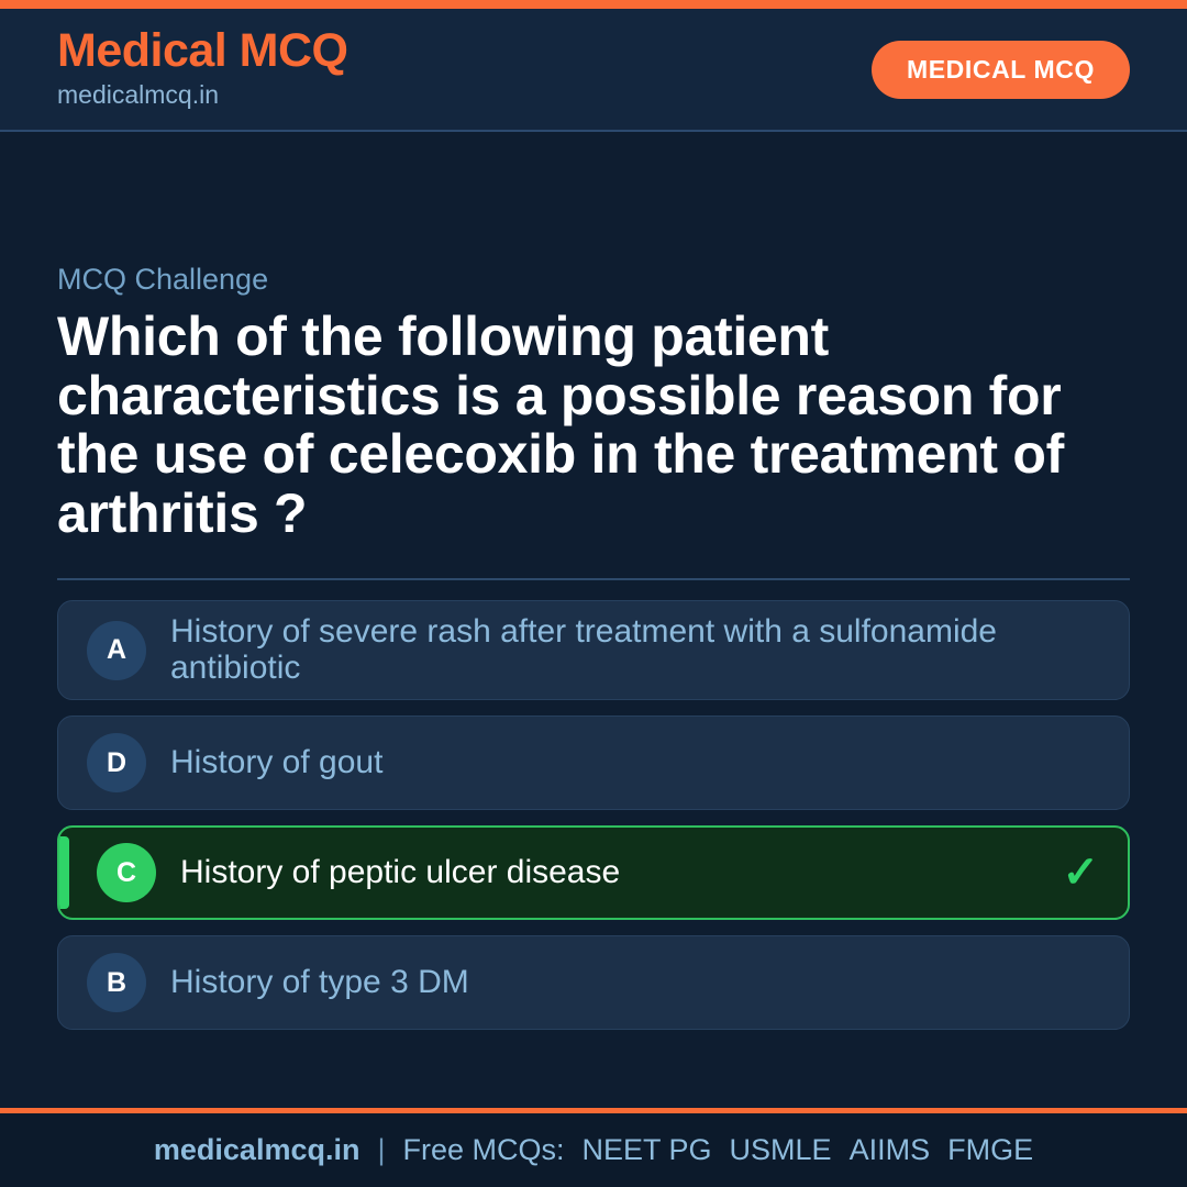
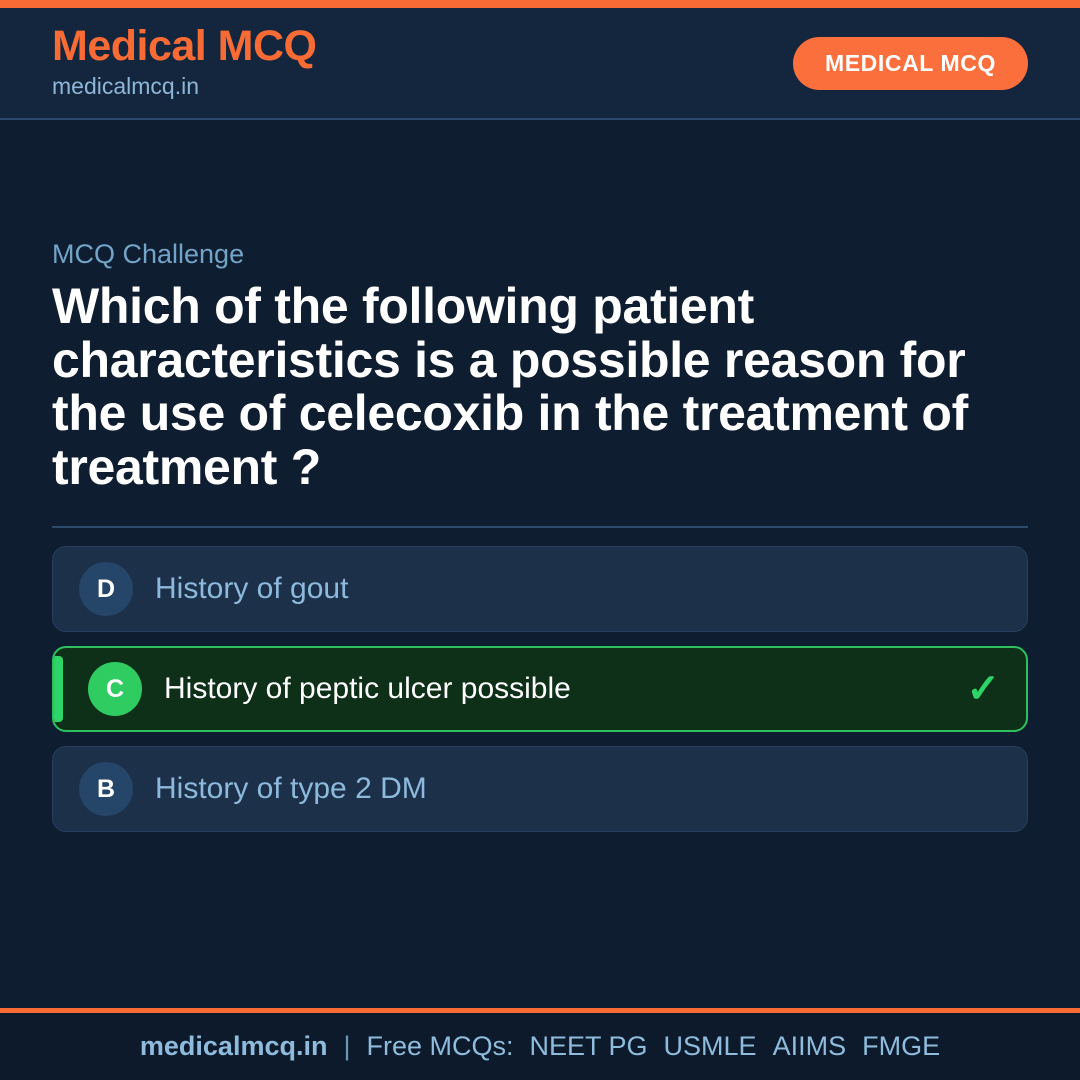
  Medical MCQ
  medicalmcq.in
  MEDICAL MCQ
  MCQ Challenge
- Which of the following patient characteristics is a possible reason for the use of celecoxib in the treatment of arthritis ?
+ Which of the following patient characteristics is a possible reason for the use of celecoxib in the treatment of treatment ?
- A
- History of severe rash after treatment with a sulfonamide antibiotic
  D
  History of gout
  C
- History of peptic ulcer disease
+ History of peptic ulcer possible
  ✓
  B
- History of type 3 DM
+ History of type 2 DM
  medicalmcq.in
  |
  Free MCQs:
  NEET PG
  USMLE
  AIIMS
  FMGE
